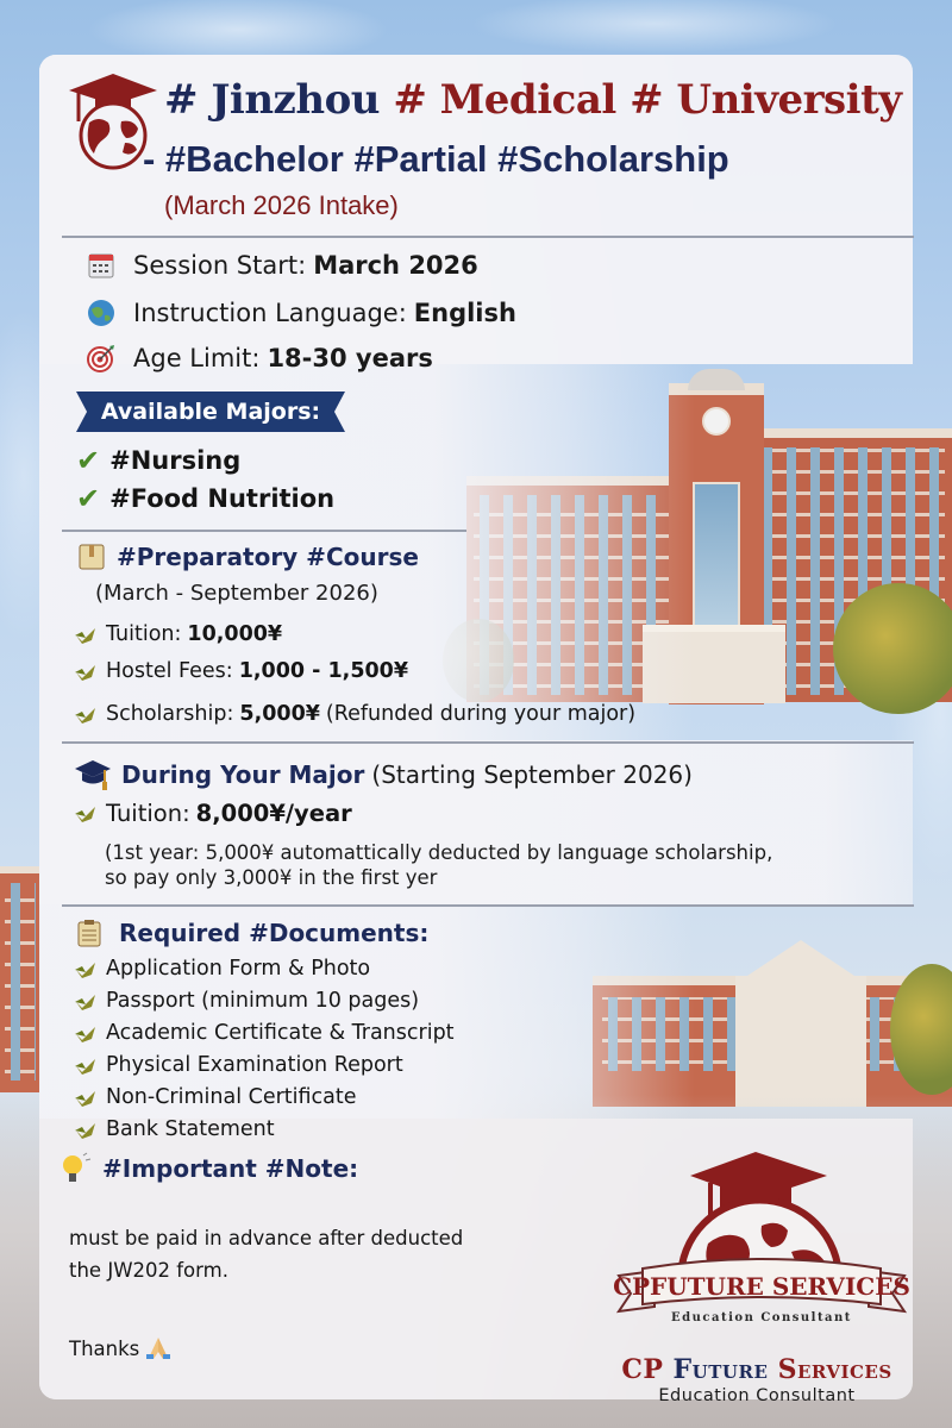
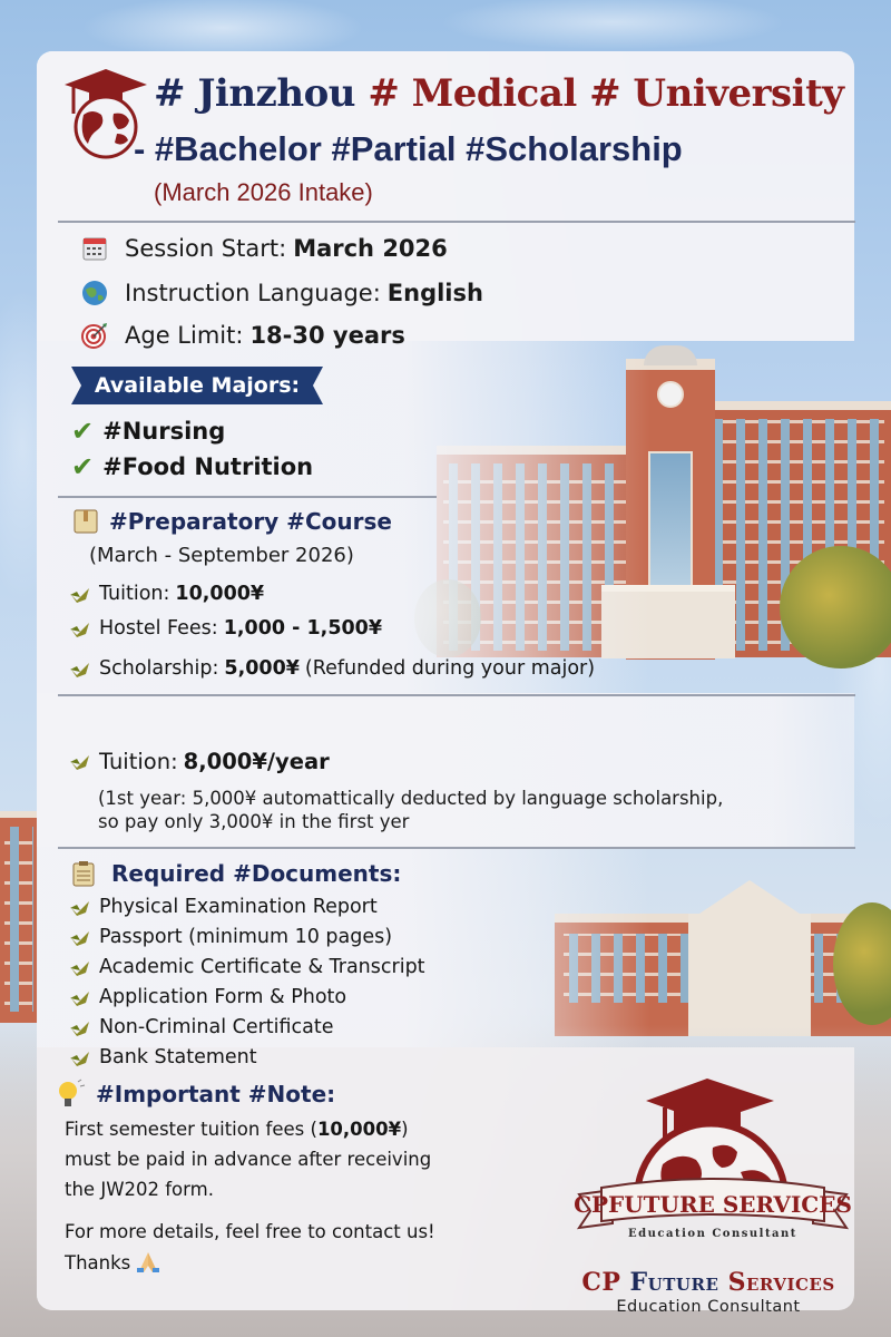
  # Jinzhou # Medical # University
  - #Bachelor #Partial #Scholarship
  (March 2026 Intake)
  Session Start:
  March 2026
  Instruction Language:
  English
  Age Limit:
  18-30 years
  Available Majors:
  ✔
  #Nursing
  ✔
  #Food Nutrition
  #Preparatory #Course
  (March - September 2026)
  Tuition:
  10,000¥
  Hostel Fees:
  1,000 - 1,500¥
  Scholarship:
  5,000¥
  (Refunded during your major)
- During Your Major
- (Starting September 2026)
  Tuition:
  8,000¥/year
  (1st year: 5,000¥ automattically deducted by language scholarship,
  so pay only 3,000¥ in the first yer
  Required #Documents:
- Application Form & Photo
+ Physical Examination Report
  Passport (minimum 10 pages)
  Academic Certificate & Transcript
- Physical Examination Report
+ Application Form & Photo
  Non-Criminal Certificate
  Bank Statement
  #Important #Note:
+ First semester tuition fees (10,000¥)
- must be paid in advance after deducted
+ must be paid in advance after receiving
  the JW202 form.
+ For more details, feel free to contact us!
  Thanks
  CPFUTURE SERVICES
  Education Consultant
  CP Future Services
  Education Consultant
